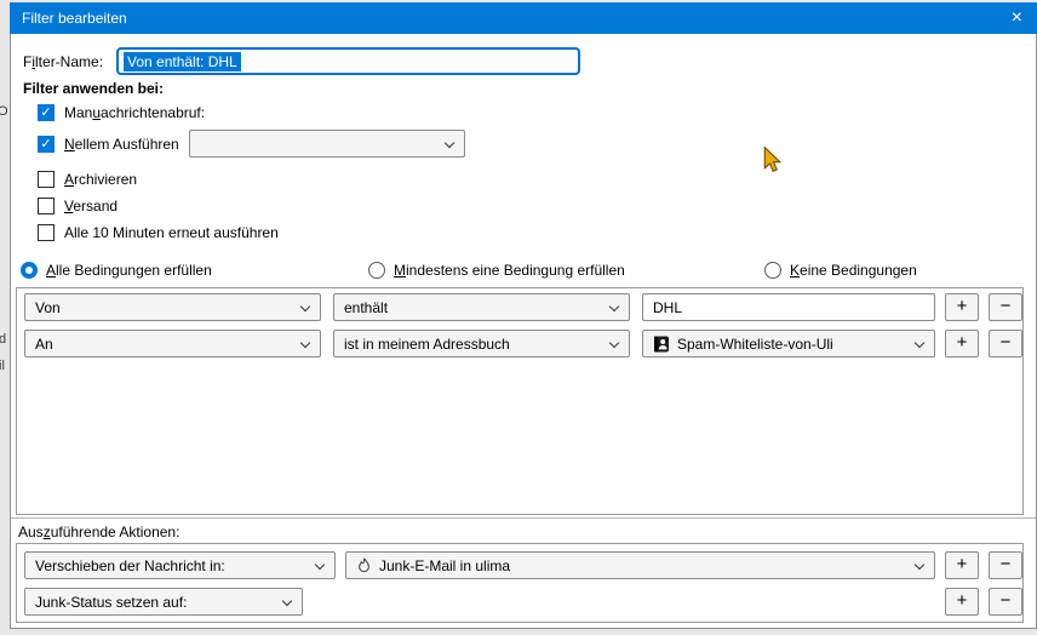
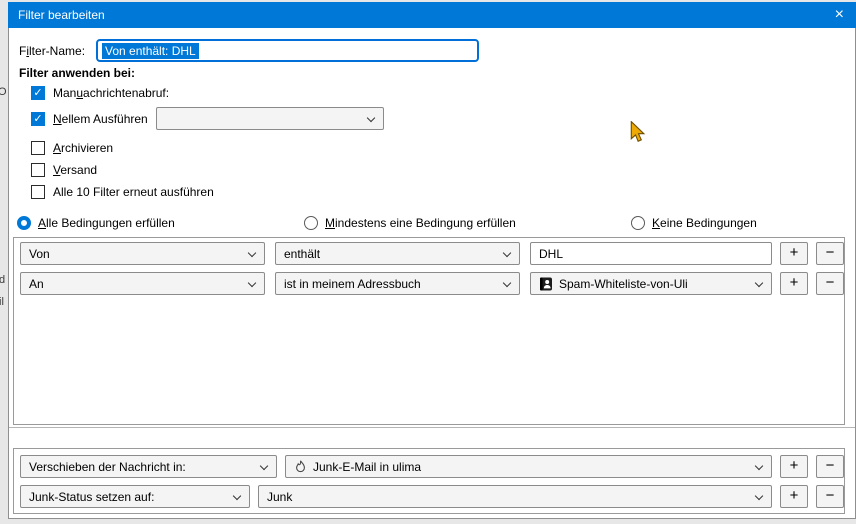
  O
  d
  il
  Filter bearbeiten
  ×
  Filter-Name:
  Von enthält: DHL
  Filter anwenden bei:
  ✓
  Manuachrichtenabruf:
  ✓
  Nellem Ausführen
  Archivieren
  Versand
- Alle 10 Minuten erneut ausführen
+ Alle 10 Filter erneut ausführen
  Alle Bedingungen erfüllen
  Mindestens eine Bedingung erfüllen
  Keine Bedingungen
  Von
  enthält
  DHL
  +
  −
  An
  ist in meinem Adressbuch
  Spam-Whiteliste-von-Uli
  +
  −
- Auszuführende Aktionen:
  Verschieben der Nachricht in:
  Junk-E-Mail in ulima
  +
  −
  Junk-Status setzen auf:
+ Junk
  +
  −
